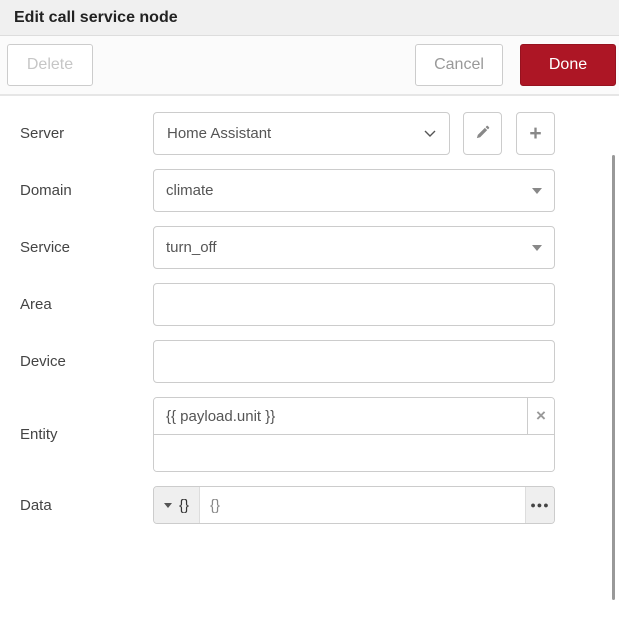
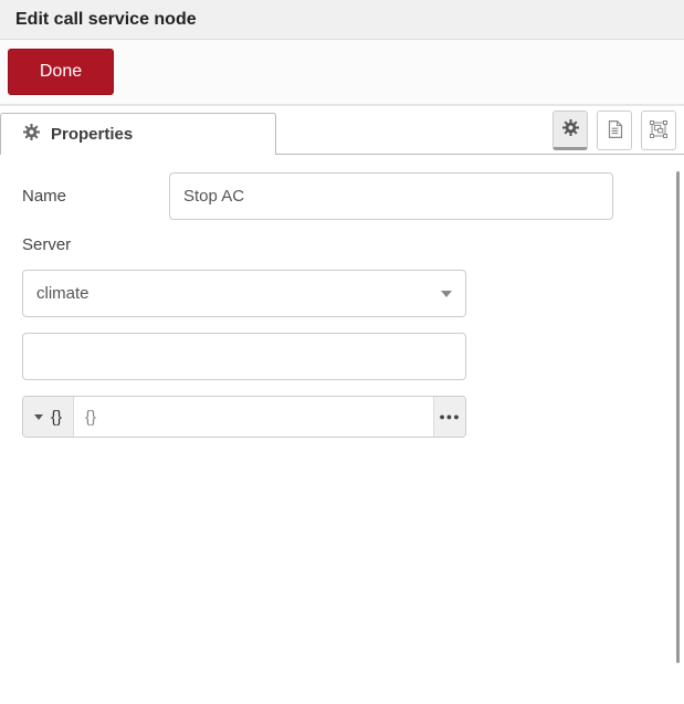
  Edit call service node
- Delete
- Cancel
  Done
+ Properties
+ Name
+ Stop AC
  Server
- Home Assistant
- +
- Domain
  climate
- Service
- turn_off
- Area
- Device
- Entity
- {{ payload.unit }}
- ×
- Data
  {}
  {}
  ●●●
